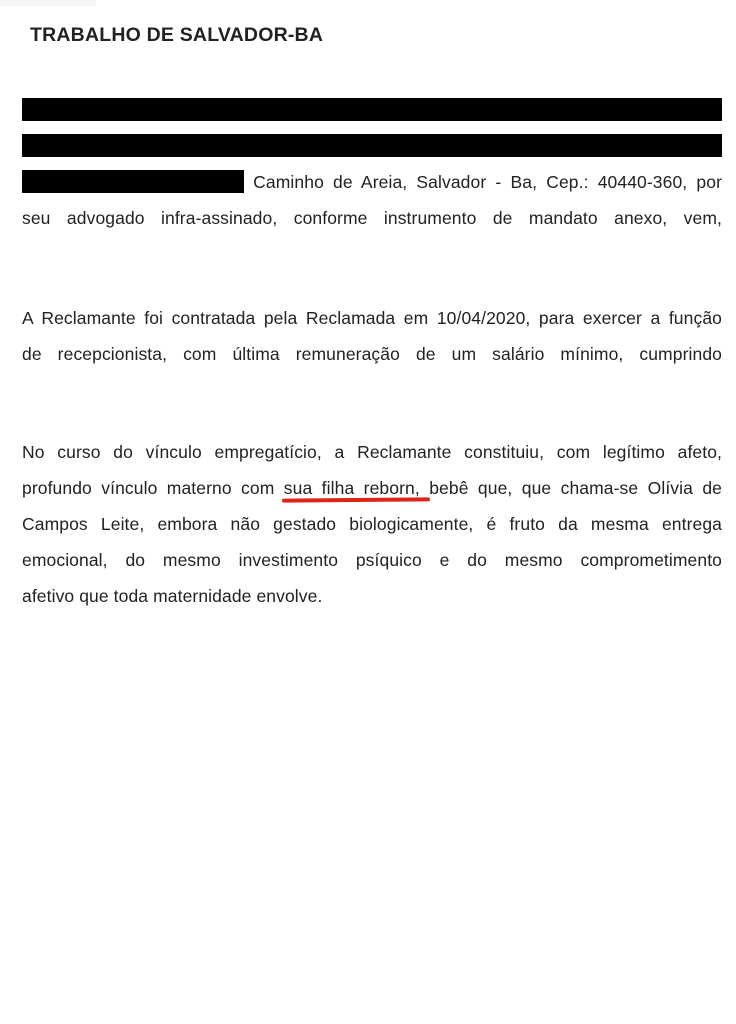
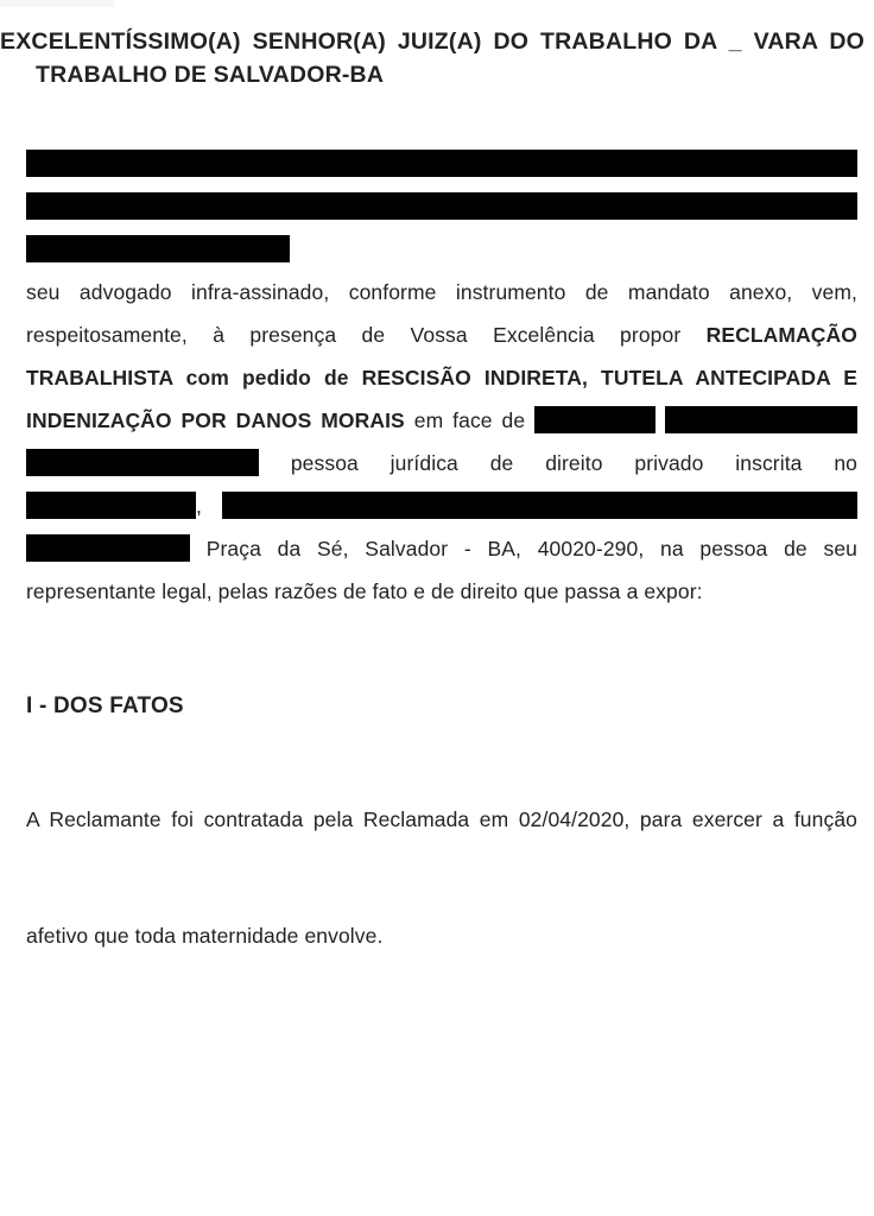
+ EXCELENTÍSSIMO(A) SENHOR(A) JUIZ(A) DO TRABALHO DA _ VARA DO
  TRABALHO DE SALVADOR-BA
- Caminho de Areia, Salvador - Ba, Cep.: 40440-360, por
  seu advogado infra-assinado, conforme instrumento de mandato anexo, vem,
+ respeitosamente, à presença de Vossa Excelência propor RECLAMAÇÃO
+ TRABALHISTA com pedido de RESCISÃO INDIRETA, TUTELA ANTECIPADA E
+ INDENIZAÇÃO POR DANOS MORAIS em face de
+ pessoa jurídica de direito privado inscrita no
+ ,
+ Praça da Sé, Salvador - BA, 40020-290, na pessoa de seu
+ representante legal, pelas razões de fato e de direito que passa a expor:
+ I - DOS FATOS
- A Reclamante foi contratada pela Reclamada em 10/04/2020, para exercer a função
+ A Reclamante foi contratada pela Reclamada em 02/04/2020, para exercer a função
- de recepcionista, com última remuneração de um salário mínimo, cumprindo
- No curso do vínculo empregatício, a Reclamante constituiu, com legítimo afeto,
- profundo vínculo materno com sua filha reborn, bebê que, que chama-se Olívia de
- Campos Leite, embora não gestado biologicamente, é fruto da mesma entrega
- emocional, do mesmo investimento psíquico e do mesmo comprometimento
  afetivo que toda maternidade envolve.
